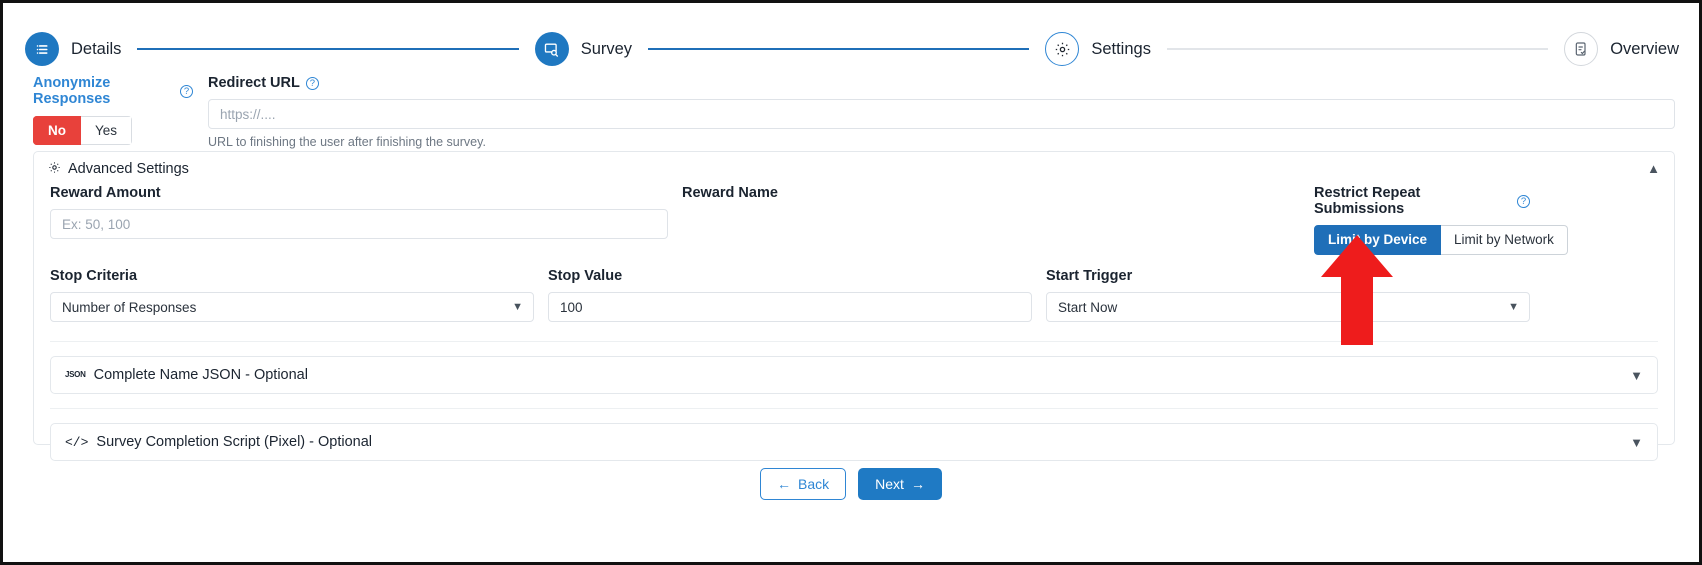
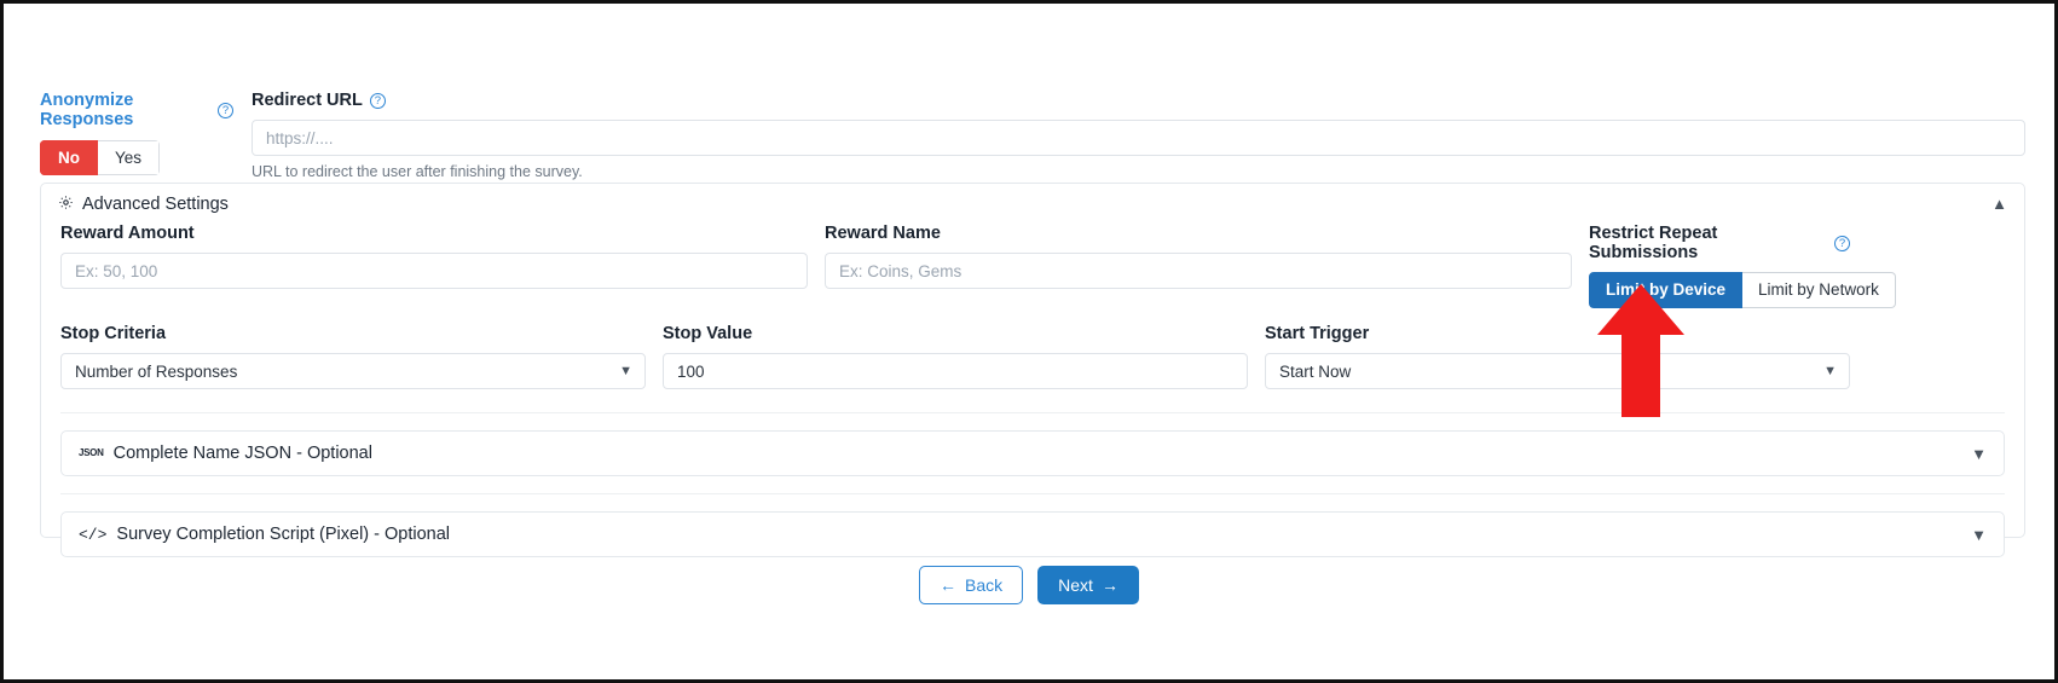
- Details
- Survey
- Settings
- Overview
  Anonymize Responses
  ?
  No
  Yes
  Redirect URL
  ?
  https://....
- URL to finishing the user after finishing the survey.
+ URL to redirect the user after finishing the survey.
  Advanced Settings
  ▲
  Reward Amount
  Ex: 50, 100
  Reward Name
+ Ex: Coins, Gems
  Restrict Repeat Submissions
  ?
  Lim by Device
  Limit by Network
  Stop Criteria
  Number of Responses
  ▼
  Stop Value
  100
  Start Trigger
  Start Now
  ▼
  JSON
  Complete Name JSON - Optional
  ▼
  </>
  Survey Completion Script (Pixel) - Optional
  ▼
  ←
  Back
  Next
  →
